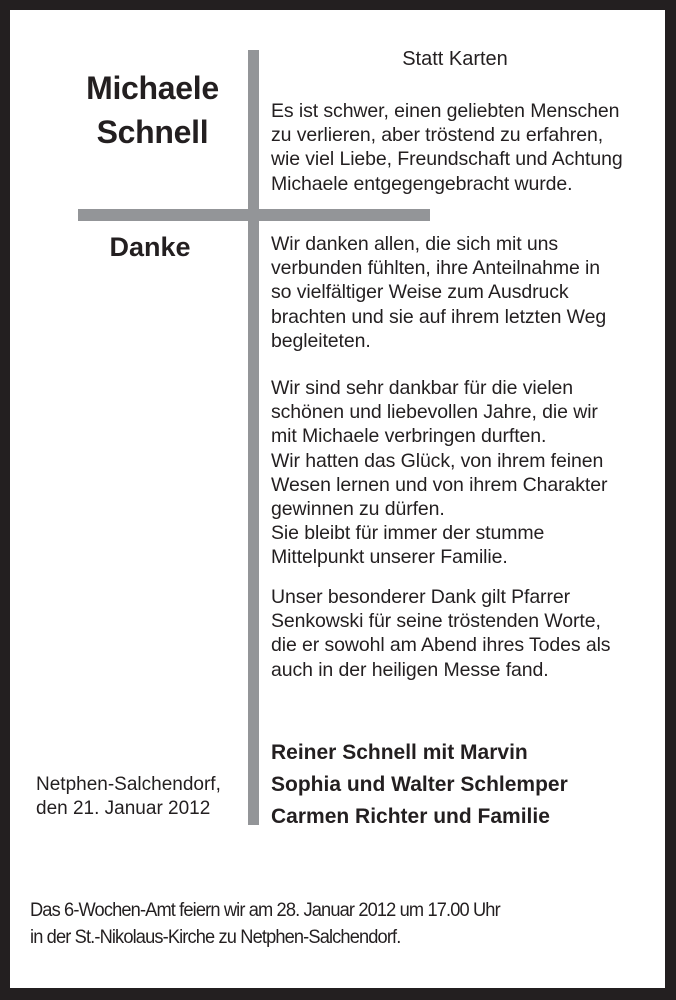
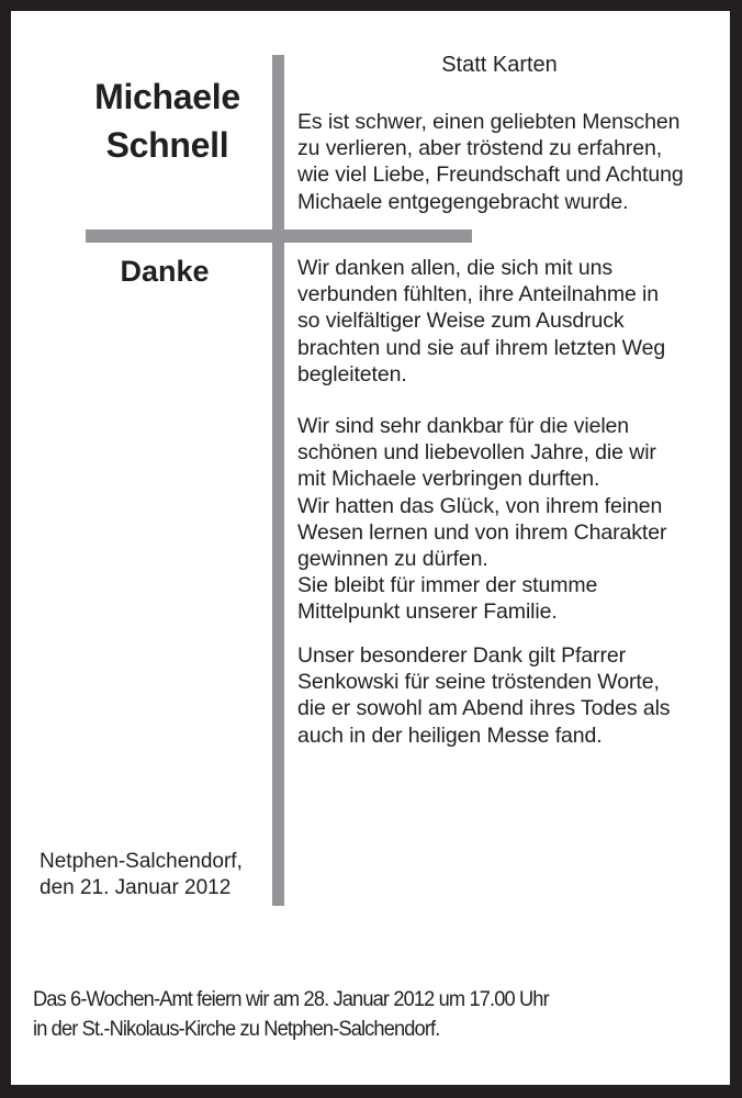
  Michaele
  Schnell
  Danke
  Statt Karten
  Es ist schwer, einen geliebten Menschen
  zu verlieren, aber tröstend zu erfahren,
  wie viel Liebe, Freundschaft und Achtung
  Michaele entgegengebracht wurde.
  Wir danken allen, die sich mit uns
  verbunden fühlten, ihre Anteilnahme in
  so vielfältiger Weise zum Ausdruck
  brachten und sie auf ihrem letzten Weg
  begleiteten.
  Wir sind sehr dankbar für die vielen
  schönen und liebevollen Jahre, die wir
  mit Michaele verbringen durften.
  Wir hatten das Glück, von ihrem feinen
  Wesen lernen und von ihrem Charakter
  gewinnen zu dürfen.
  Sie bleibt für immer der stumme
  Mittelpunkt unserer Familie.
  Unser besonderer Dank gilt Pfarrer
  Senkowski für seine tröstenden Worte,
  die er sowohl am Abend ihres Todes als
  auch in der heiligen Messe fand.
- Reiner Schnell mit Marvin
- Sophia und Walter Schlemper
- Carmen Richter und Familie
  Netphen-Salchendorf,
  den 21. Januar 2012
  Das 6-Wochen-Amt feiern wir am 28. Januar 2012 um 17.00 Uhr
  in der St.-Nikolaus-Kirche zu Netphen-Salchendorf.
